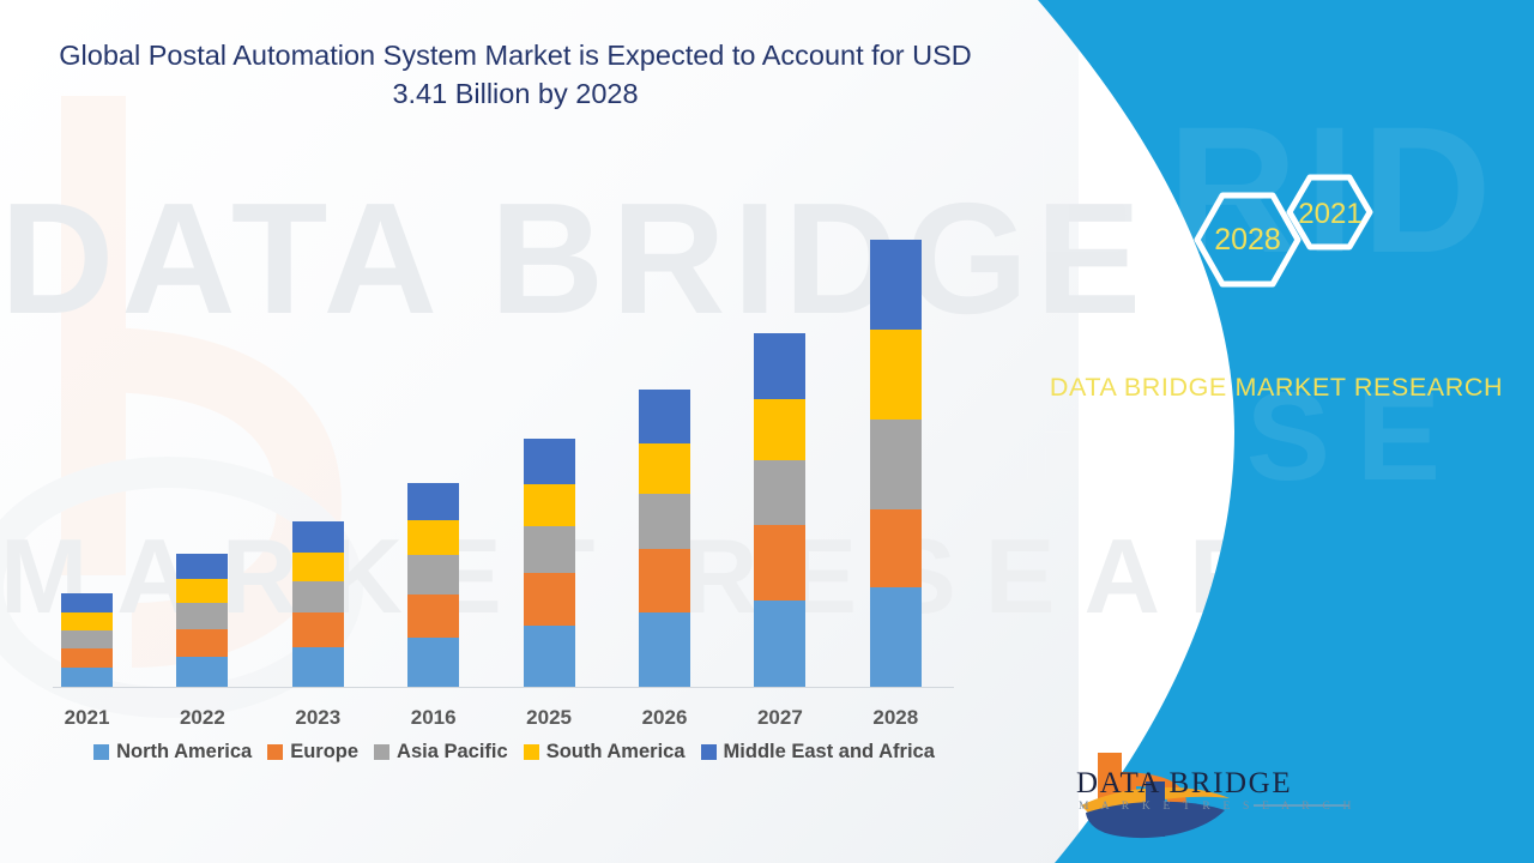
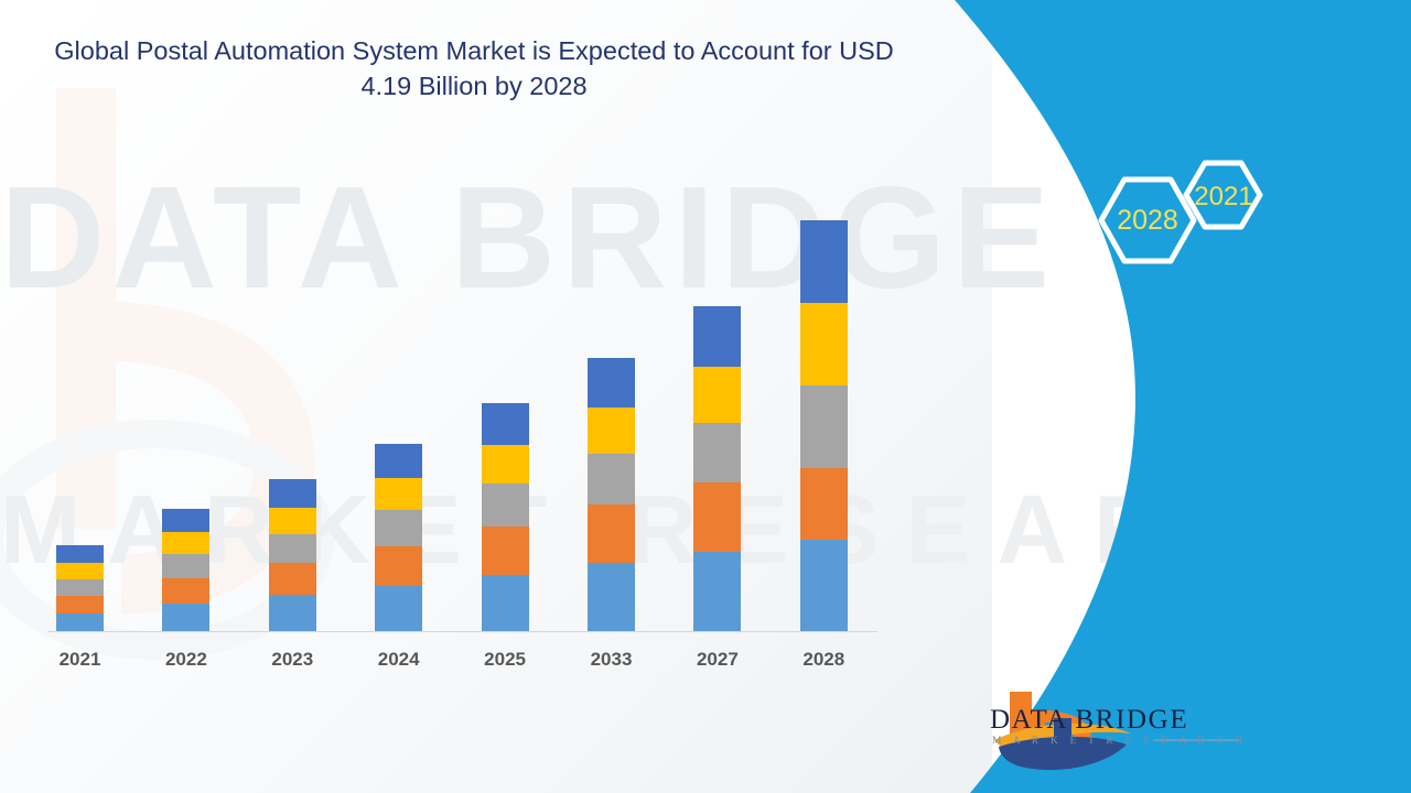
  DATA BRIDG
  MARKET RESE
- Global Postal Automation System Market is Expected to Account for USD 3.41 Billion by 2028
+ Global Postal Automation System Market is Expected to Account for USD 4.19 Billion by 2028
  2021
  2022
  2023
- 2016
+ 2024
  2025
- 2026
+ 2033
  2027
  2028
- North America
- Europe
- Asia Pacific
- South America
- Middle East and Africa
- BRID
- RESE
  2028
  2021
- DATA BRIDGE MARKET RESEARCH
  DATA BRIDGE
  M A R K E T R E S E A R C H
